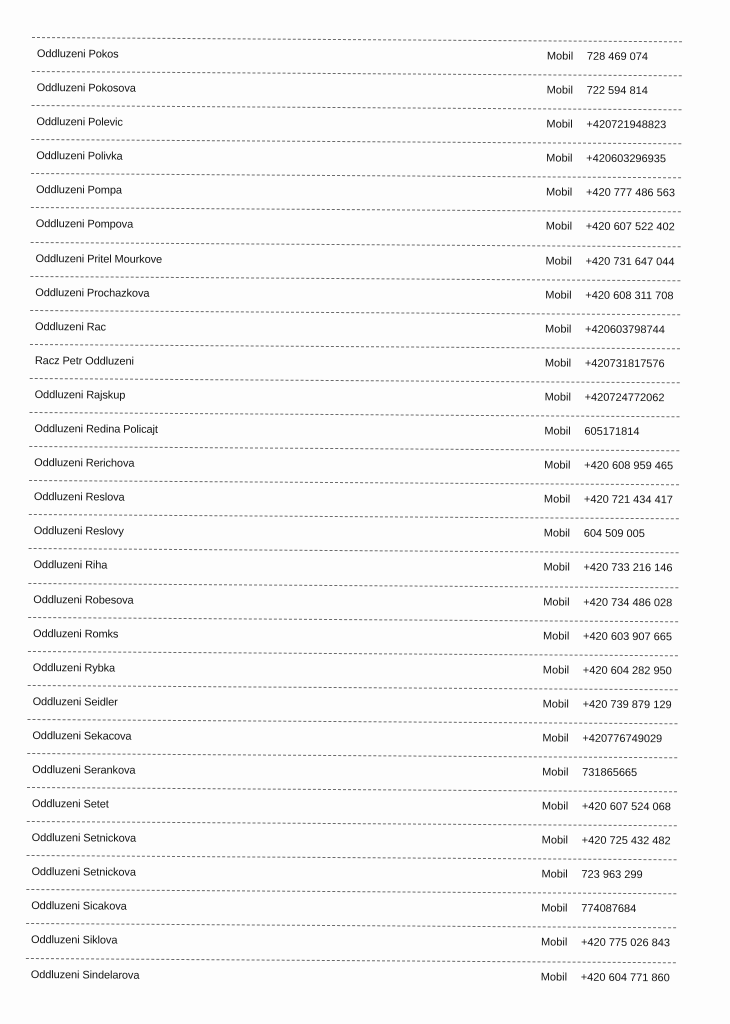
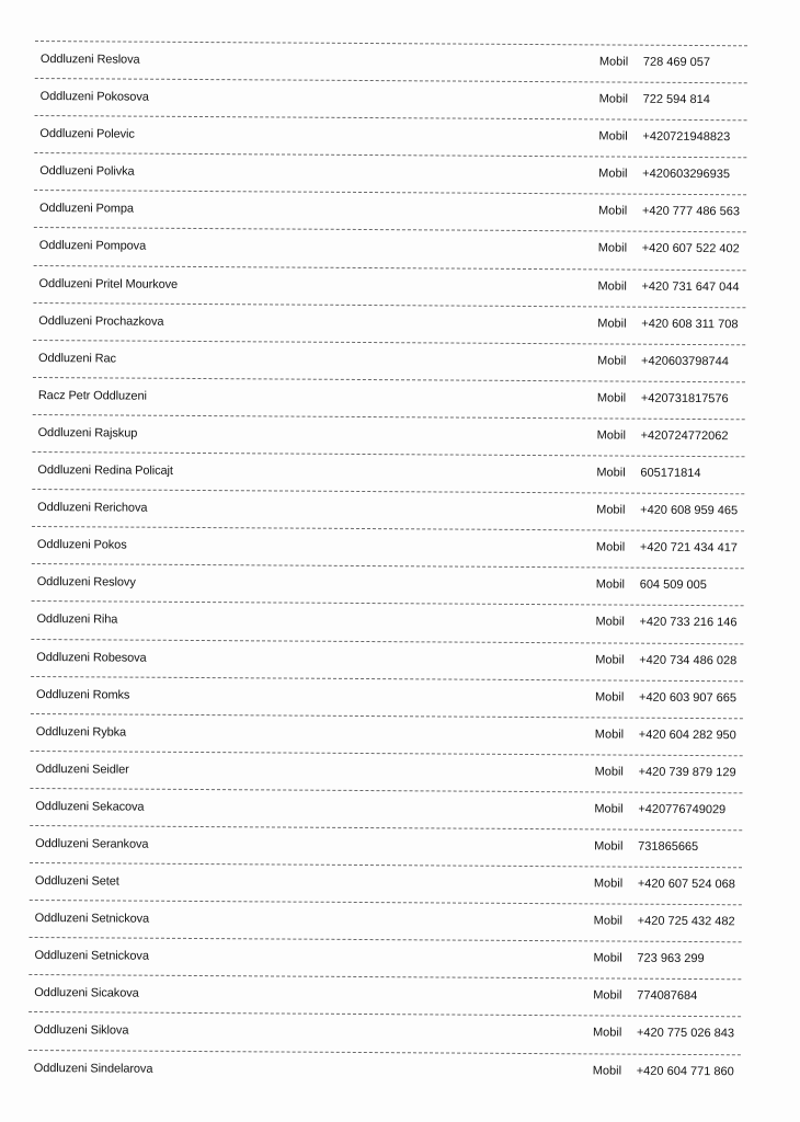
- Oddluzeni Pokos
+ Oddluzeni Reslova
  Mobil
- 728 469 074
+ 728 469 057
  Oddluzeni Pokosova
  Mobil
  722 594 814
  Oddluzeni Polevic
  Mobil
  +420721948823
  Oddluzeni Polivka
  Mobil
  +420603296935
  Oddluzeni Pompa
  Mobil
  +420 777 486 563
  Oddluzeni Pompova
  Mobil
  +420 607 522 402
  Oddluzeni Pritel Mourkove
  Mobil
  +420 731 647 044
  Oddluzeni Prochazkova
  Mobil
  +420 608 311 708
  Oddluzeni Rac
  Mobil
  +420603798744
  Racz Petr Oddluzeni
  Mobil
  +420731817576
  Oddluzeni Rajskup
  Mobil
  +420724772062
  Oddluzeni Redina Policajt
  Mobil
  605171814
  Oddluzeni Rerichova
  Mobil
  +420 608 959 465
- Oddluzeni Reslova
+ Oddluzeni Pokos
  Mobil
  +420 721 434 417
  Oddluzeni Reslovy
  Mobil
  604 509 005
  Oddluzeni Riha
  Mobil
  +420 733 216 146
  Oddluzeni Robesova
  Mobil
  +420 734 486 028
  Oddluzeni Romks
  Mobil
  +420 603 907 665
  Oddluzeni Rybka
  Mobil
  +420 604 282 950
  Oddluzeni Seidler
  Mobil
  +420 739 879 129
  Oddluzeni Sekacova
  Mobil
  +420776749029
  Oddluzeni Serankova
  Mobil
  731865665
  Oddluzeni Setet
  Mobil
  +420 607 524 068
  Oddluzeni Setnickova
  Mobil
  +420 725 432 482
  Oddluzeni Setnickova
  Mobil
  723 963 299
  Oddluzeni Sicakova
  Mobil
  774087684
  Oddluzeni Siklova
  Mobil
  +420 775 026 843
  Oddluzeni Sindelarova
  Mobil
  +420 604 771 860
